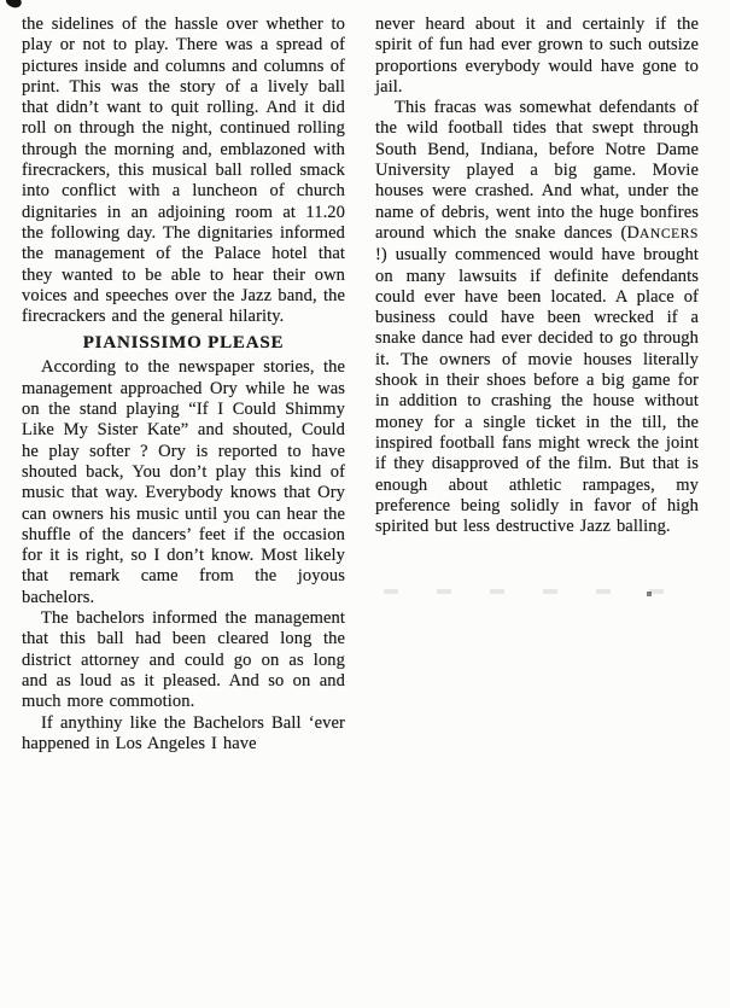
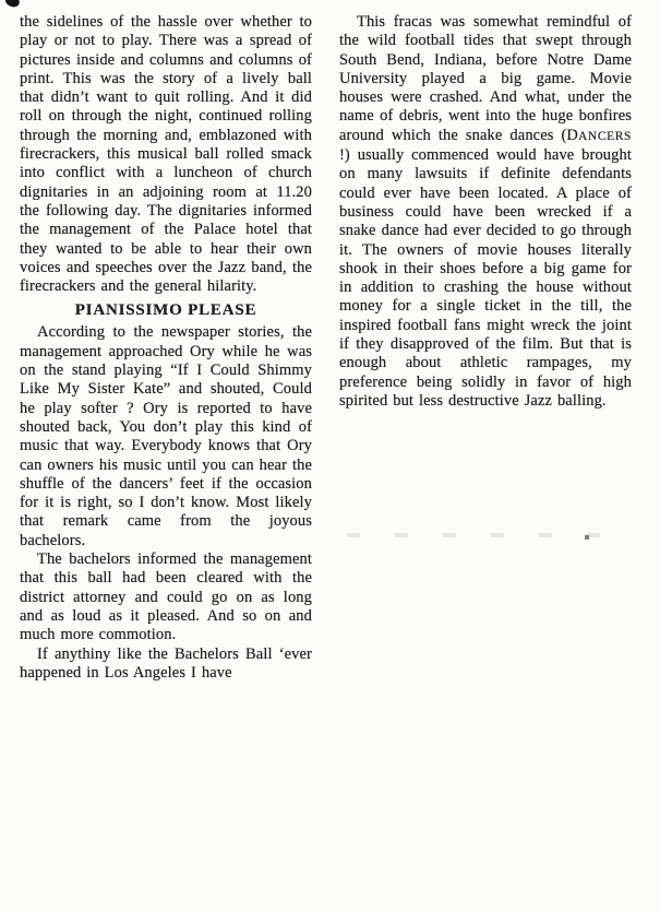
  the sidelines of the hassle over whether to play or not to play. There was a spread of pictures inside and columns and columns of print. This was the story of a lively ball that didn’t want to quit rolling. And it did roll on through the night, continued rolling through the morning and, emblazoned with firecrackers, this musical ball rolled smack into conflict with a luncheon of church dignitaries in an adjoining room at 11.20 the following day. The dignitaries informed the management of the Palace hotel that they wanted to be able to hear their own voices and speeches over the Jazz band, the firecrackers and the general hilarity.
  PIANISSIMO PLEASE
  According to the newspaper stories, the management approached Ory while he was on the stand playing “If I Could Shimmy Like My Sister Kate” and shouted, Could he play softer ? Ory is reported to have shouted back, You don’t play this kind of music that way. Everybody knows that Ory can owners his music until you can hear the shuffle of the dancers’ feet if the occasion for it is right, so I don’t know. Most likely that remark came from the joyous bachelors.
- The bachelors informed the management that this ball had been cleared long the district attorney and could go on as long and as loud as it pleased. And so on and much more commotion.
+ The bachelors informed the management that this ball had been cleared with the district attorney and could go on as long and as loud as it pleased. And so on and much more commotion.
  If anythiny like the Bachelors Ball ‘ever happened in Los Angeles I have
- never heard about it and certainly if the spirit of fun had ever grown to such outsize proportions everybody would have gone to jail.
- This fracas was somewhat defendants of the wild football tides that swept through South Bend, Indiana, before Notre Dame University played a big game. Movie houses were crashed. And what, under the name of debris, went into the huge bonfires around which the snake dances (DANCERS !) usually commenced would have brought on many lawsuits if definite defendants could ever have been located. A place of business could have been wrecked if a snake dance had ever decided to go through it. The owners of movie houses literally shook in their shoes before a big game for in addition to crashing the house without money for a single ticket in the till, the inspired football fans might wreck the joint if they disapproved of the film. But that is enough about athletic rampages, my preference being solidly in favor of high spirited but less destructive Jazz balling.
+ This fracas was somewhat remindful of the wild football tides that swept through South Bend, Indiana, before Notre Dame University played a big game. Movie houses were crashed. And what, under the name of debris, went into the huge bonfires around which the snake dances (DANCERS !) usually commenced would have brought on many lawsuits if definite defendants could ever have been located. A place of business could have been wrecked if a snake dance had ever decided to go through it. The owners of movie houses literally shook in their shoes before a big game for in addition to crashing the house without money for a single ticket in the till, the inspired football fans might wreck the joint if they disapproved of the film. But that is enough about athletic rampages, my preference being solidly in favor of high spirited but less destructive Jazz balling.
